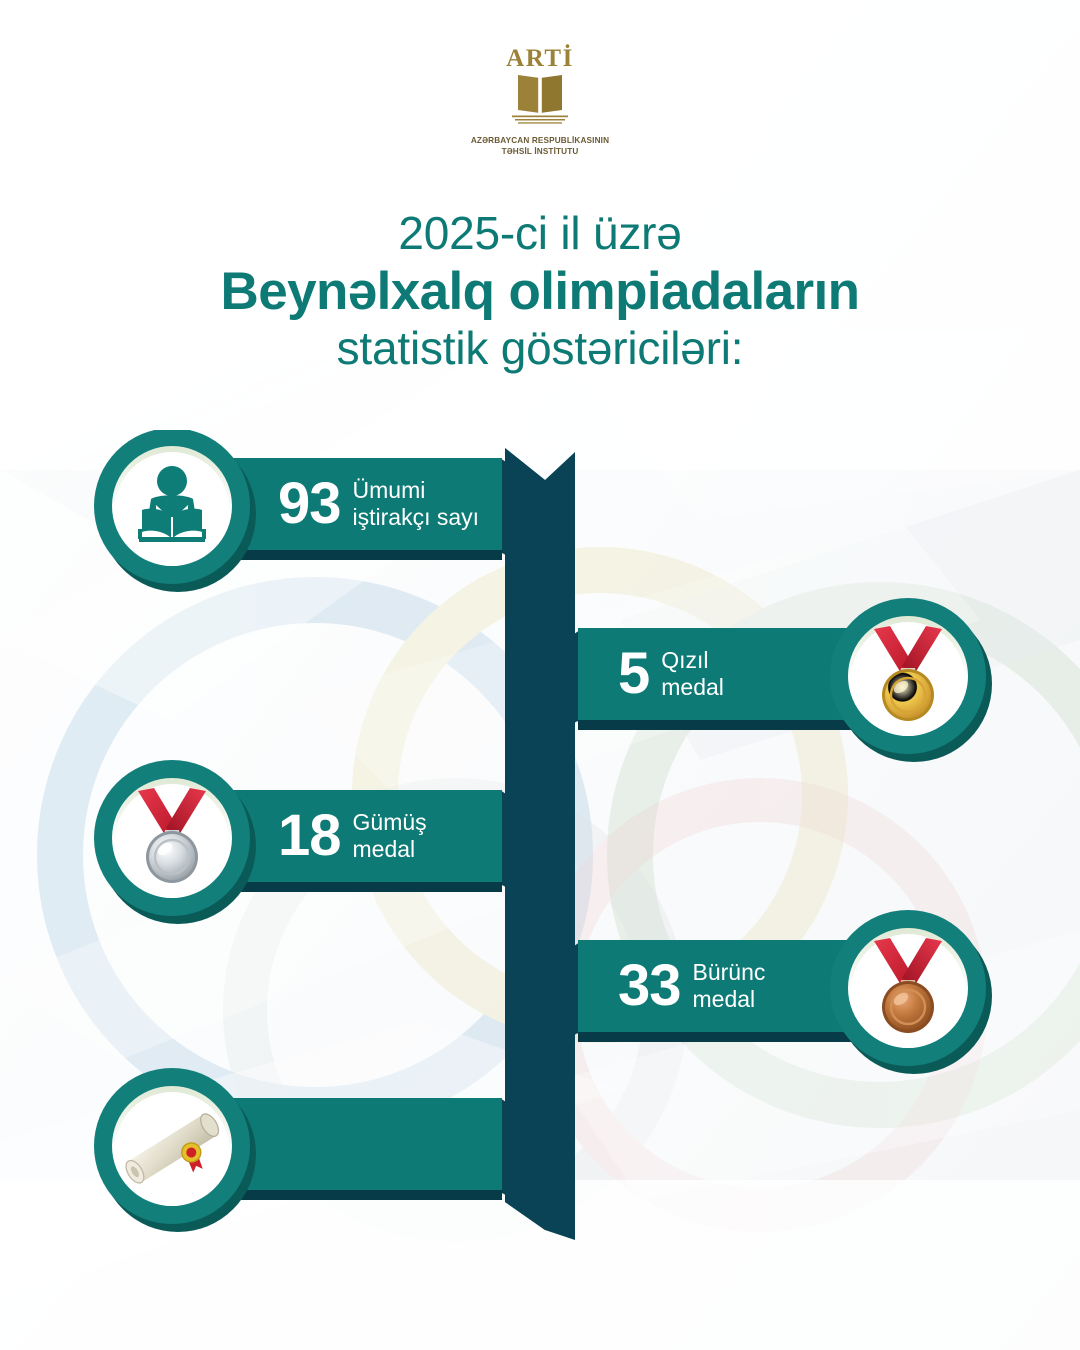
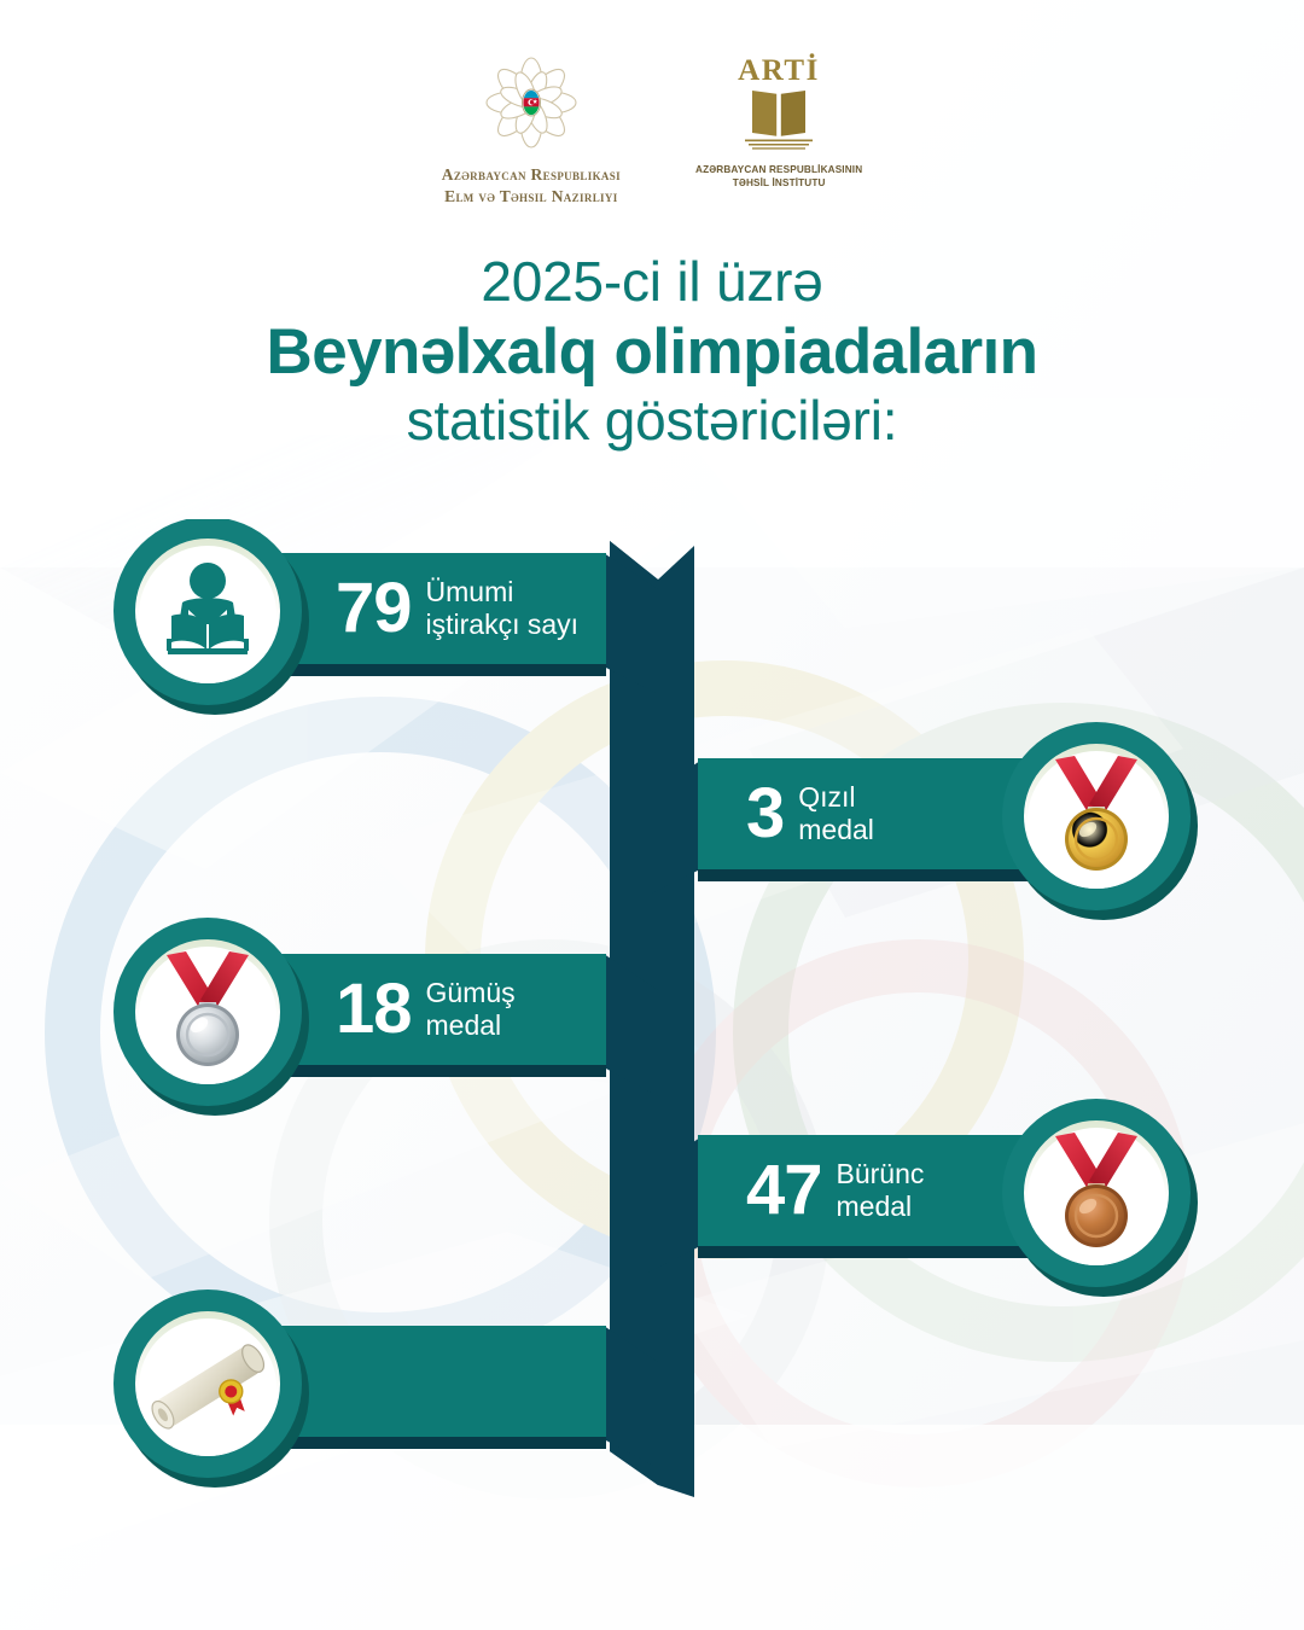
+ Azərbaycan Respublikası
+ Elm və Təhsil Nazirliyi
  ARTİ
  AZƏRBAYCAN RESPUBLİKASININ
  TƏHSİL İNSTİTUTU
  2025-ci il üzrə
  Beynəlxalq olimpiadaların
  statistik göstəriciləri:
- 93
+ 79
  Ümumi
  iştirakçı sayı
- 5
+ 3
  Qızıl
  medal
  18
  Gümüş
  medal
- 33
+ 47
  Bürünc
  medal
